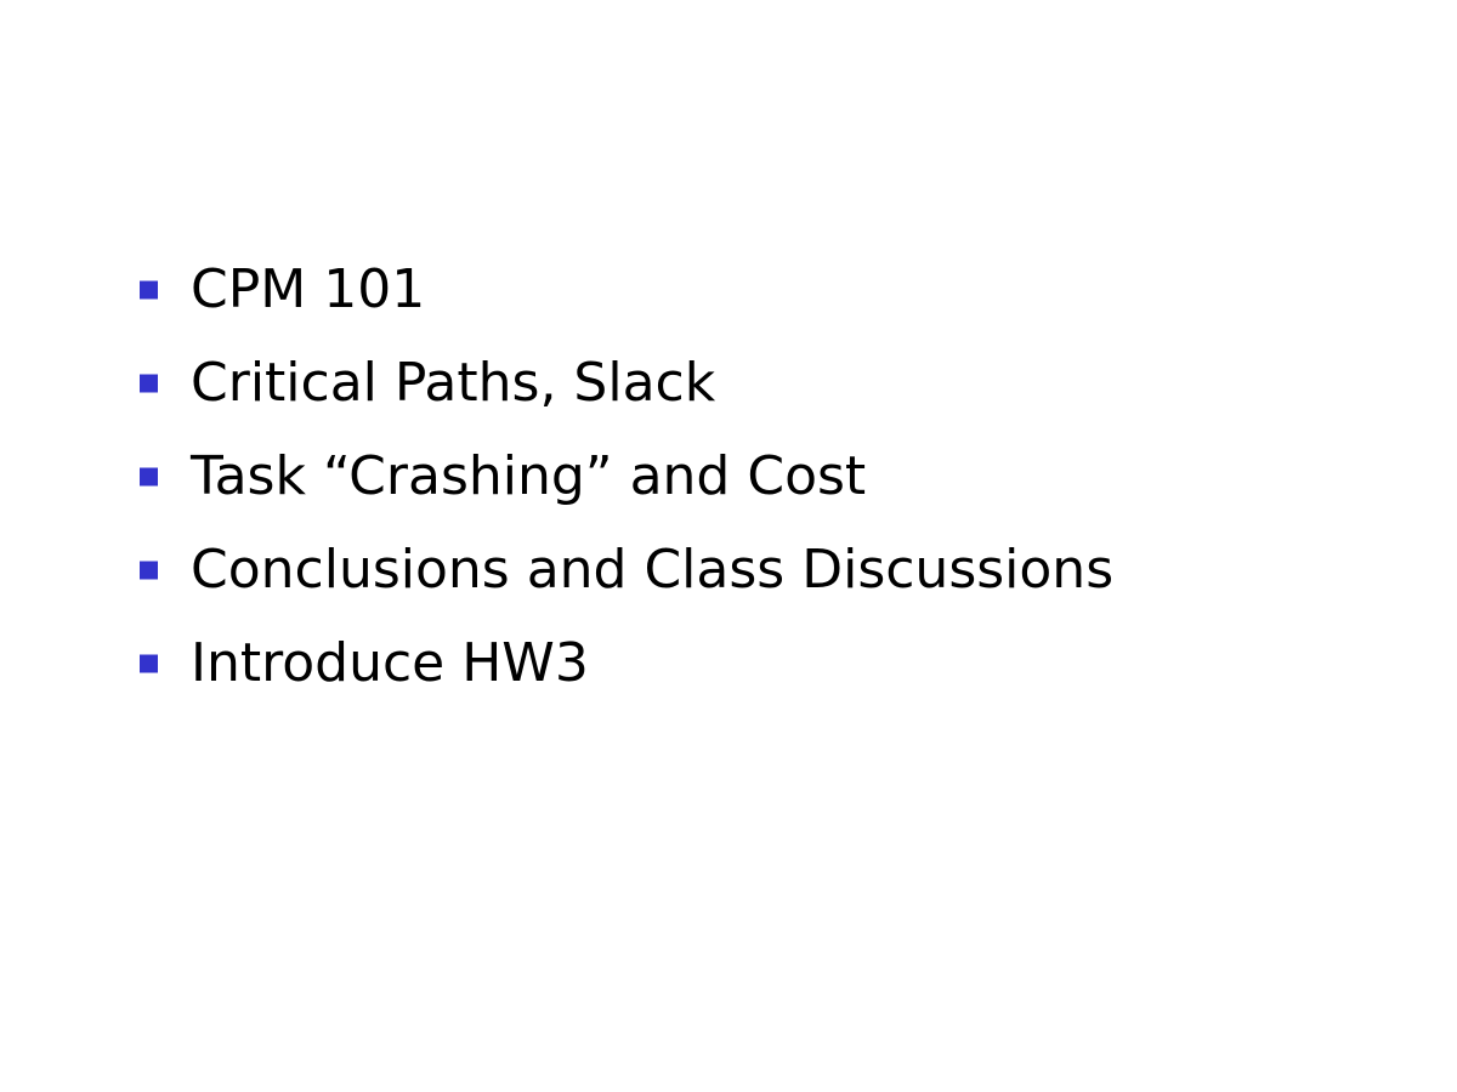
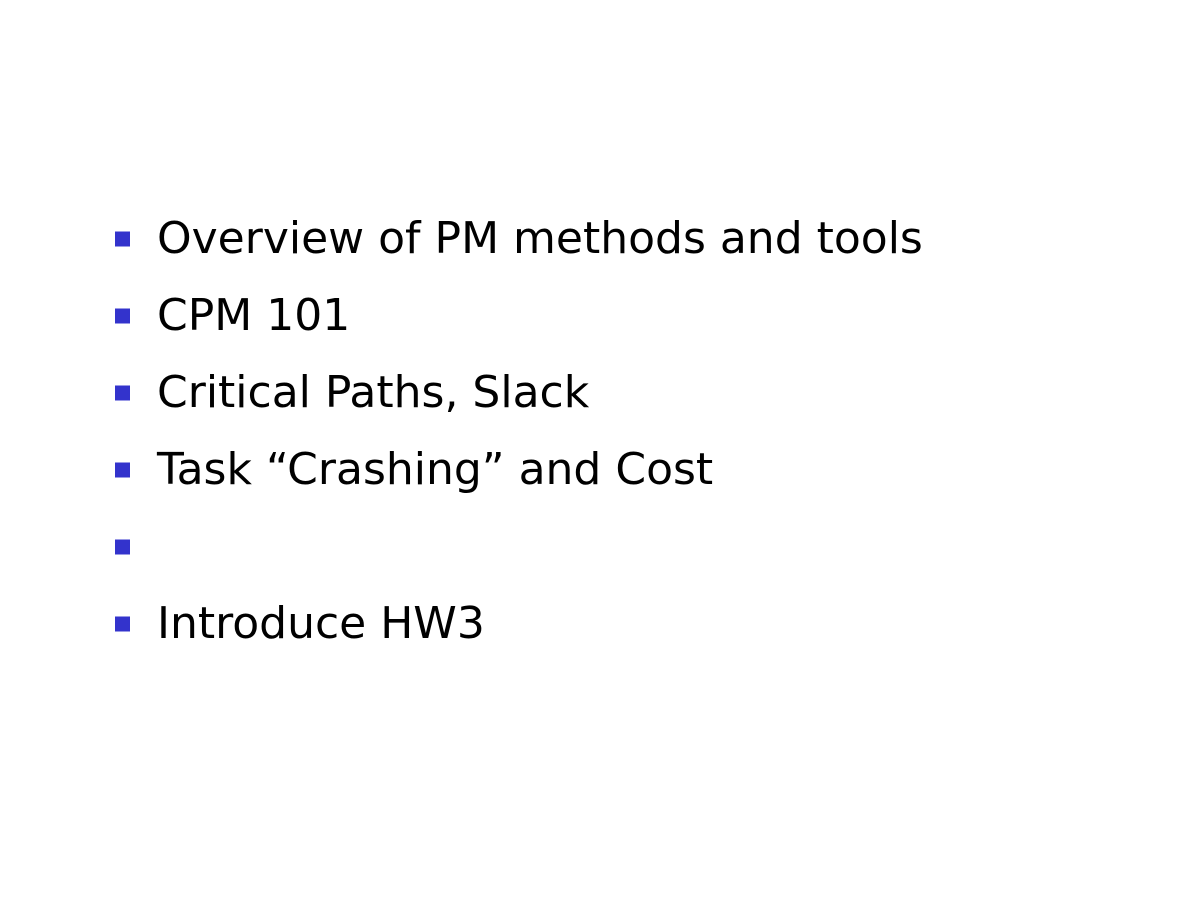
+ Overview of PM methods and tools
  CPM 101
  Critical Paths, Slack
  Task “Crashing” and Cost
- Conclusions and Class Discussions
  Introduce HW3
